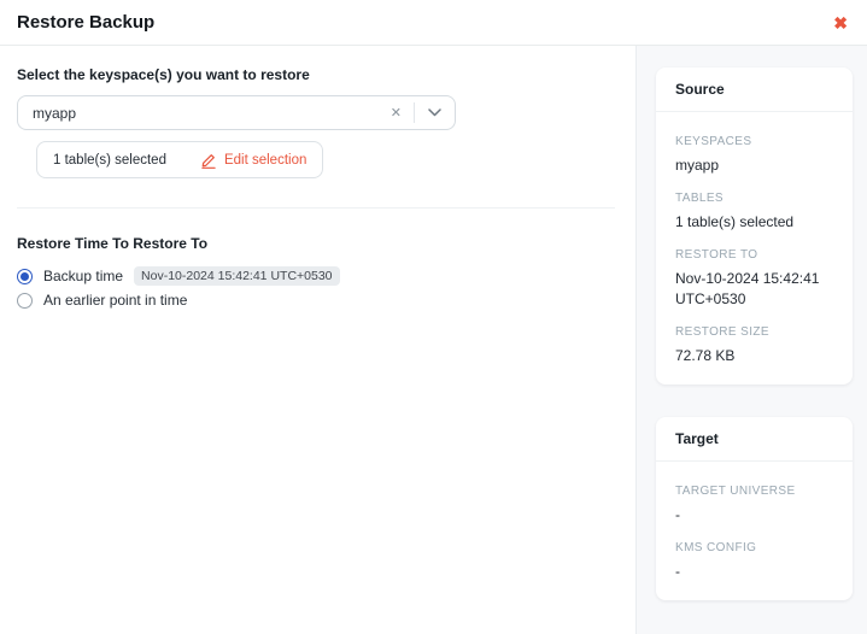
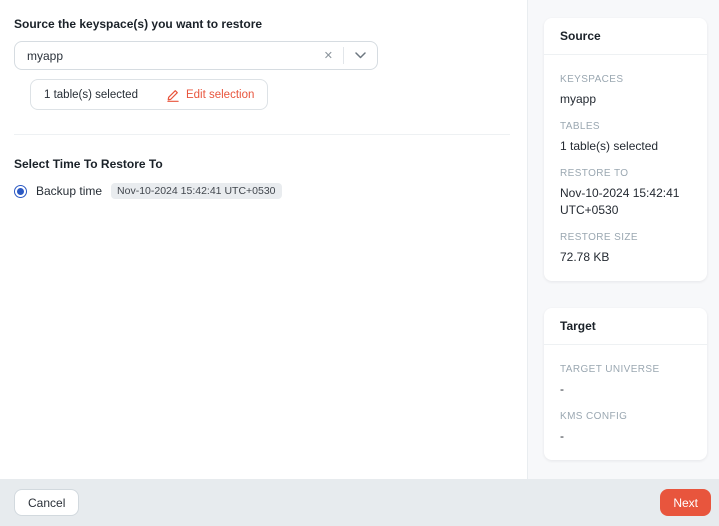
- Restore Backup
- ✖
- Select the keyspace(s) you want to restore
+ Source the keyspace(s) you want to restore
  myapp
  ✕
  1 table(s) selected
  Edit selection
- Restore Time To Restore To
+ Select Time To Restore To
  Backup time
  Nov-10-2024 15:42:41 UTC+0530
- An earlier point in time
  Source
  KEYSPACES
  myapp
  TABLES
  1 table(s) selected
  RESTORE TO
  Nov-10-2024 15:42:41 UTC+0530
  RESTORE SIZE
  72.78 KB
  Target
  TARGET UNIVERSE
  -
  KMS CONFIG
  -
+ Cancel
+ Next
